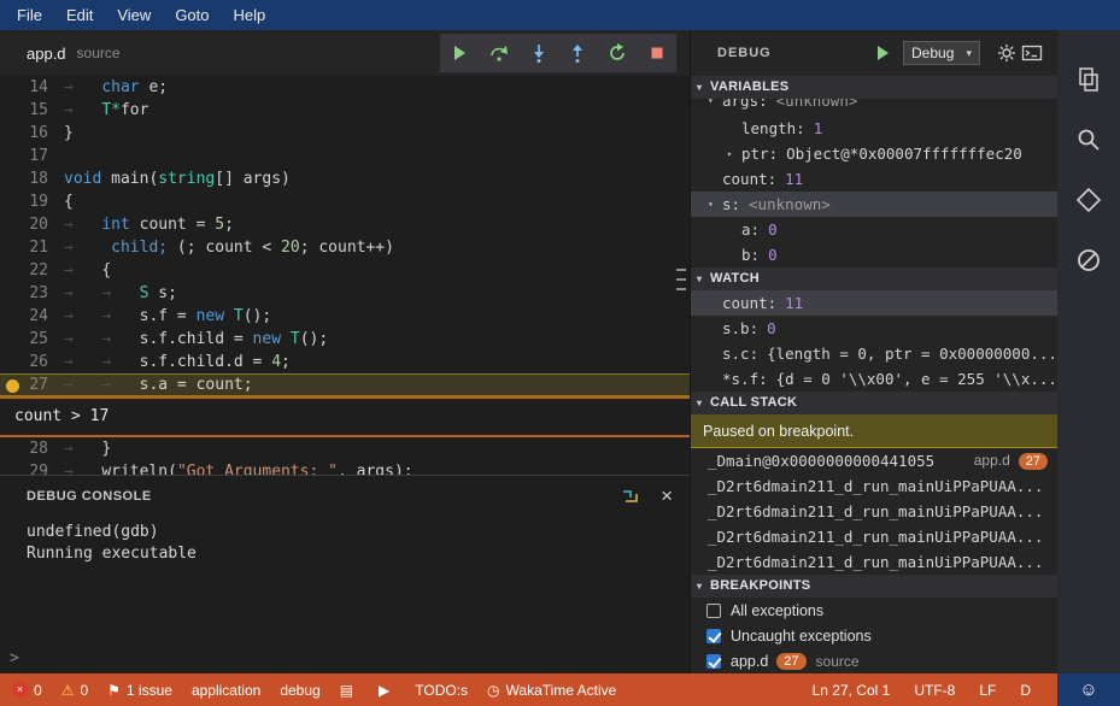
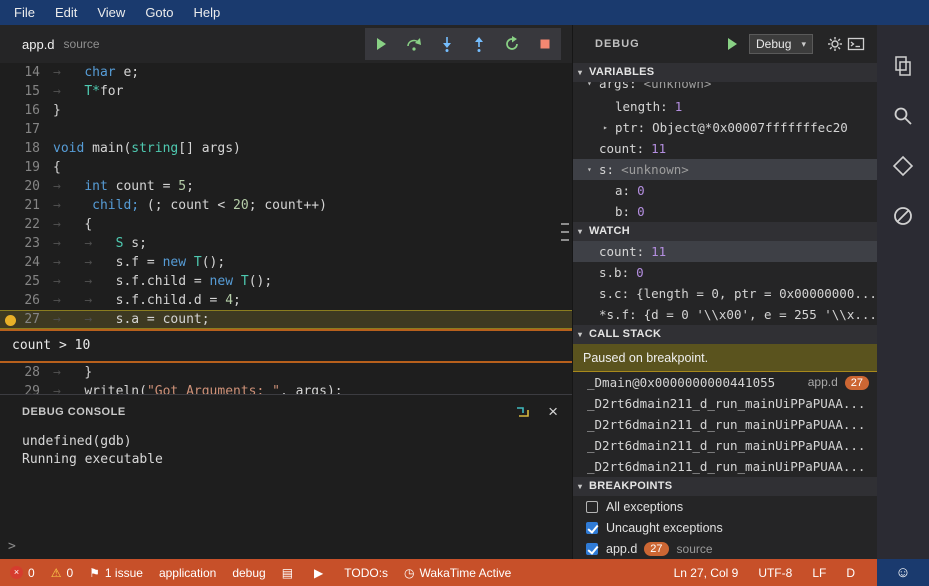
  File
  Edit
  View
  Goto
  Help
  app.d
  source
  14
  → char e;
  15
  → T*for
  16
  }
  17
  18
  void main(string[] args)
  19
  {
  20
  → int count = 5;
  21
  → child; (; count < 20; count++)
  22
  → {
  23
  → → S s;
  24
  → → s.f = new T();
  25
  → → s.f.child = new T();
  26
  → → s.f.child.d = 4;
  27
  → → s.a = count;
- count > 17
+ count > 10
  28
  → }
  29
  → writeln("Got Arguments: ", args);
  DEBUG CONSOLE
  ×
  undefined(gdb)
  Running executable
  >
  DEBUG
  Debug
  ▾
  ▾
  VARIABLES
  ▾
  args:
  <unknown>
  length:
  1
  ▸
  ptr:
  Object@*0x00007fffffffec20
  count:
  11
  ▾
  s:
  <unknown>
  a:
  0
  b:
  0
  ▾
  WATCH
  count:
  11
  s.b:
  0
  s.c:
  {length = 0, ptr = 0x00000000...
  *s.f:
  {d = 0 '\\x00', e = 255 '\\x...
  ▾
  CALL STACK
  Paused on breakpoint.
  _Dmain@0x0000000000441055
  app.d
  27
  _D2rt6dmain211_d_run_mainUiPPaPUAA...
  _D2rt6dmain211_d_run_mainUiPPaPUAA...
  _D2rt6dmain211_d_run_mainUiPPaPUAA...
  _D2rt6dmain211_d_run_mainUiPPaPUAA...
  ▾
  BREAKPOINTS
  All exceptions
  Uncaught exceptions
  app.d
  27
  source
  ×
  0
  ⚠
  0
  ⚑
  1 issue
  application
  debug
  ▤
  ▶
  TODO:s
  ◷
  WakaTime Active
- Ln 27, Col 1
+ Ln 27, Col 9
  UTF-8
  LF
  D
  ☺
